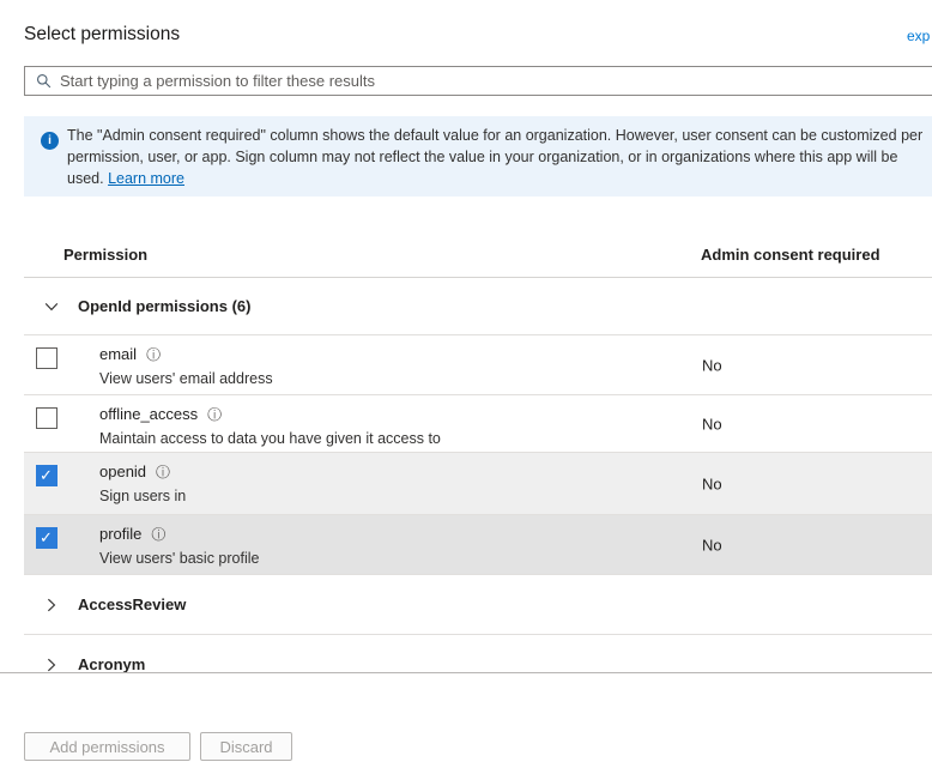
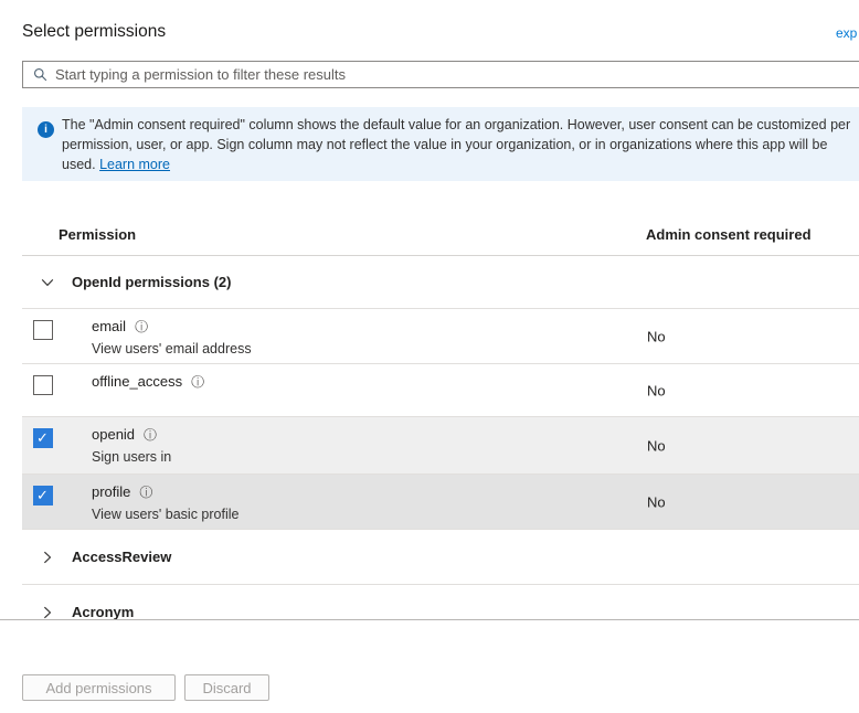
  Select permissions
  exp
  Start typing a permission to filter these results
  i
  The "Admin consent required" column shows the default value for an organization. However, user consent can be customized per permission, user, or app. Sign column may not reflect the value in your organization, or in organizations where this app will be used. Learn more
  Permission
  Admin consent required
- OpenId permissions (6)
+ OpenId permissions (2)
  email ⓘ
  View users' email address
  No
  offline_access ⓘ
- Maintain access to data you have given it access to
  No
  openid ⓘ
  Sign users in
  No
  profile ⓘ
  View users' basic profile
  No
  AccessReview
  Acronym
  Add permissions
  Discard
